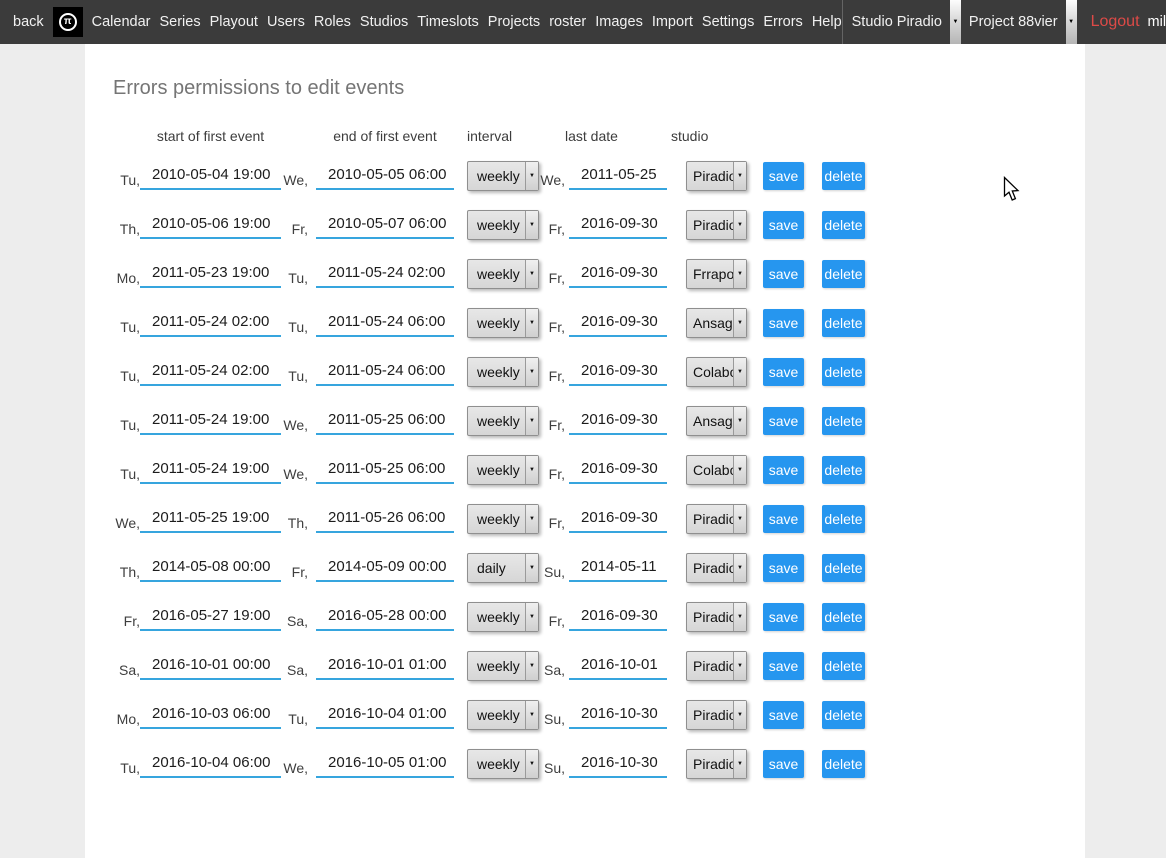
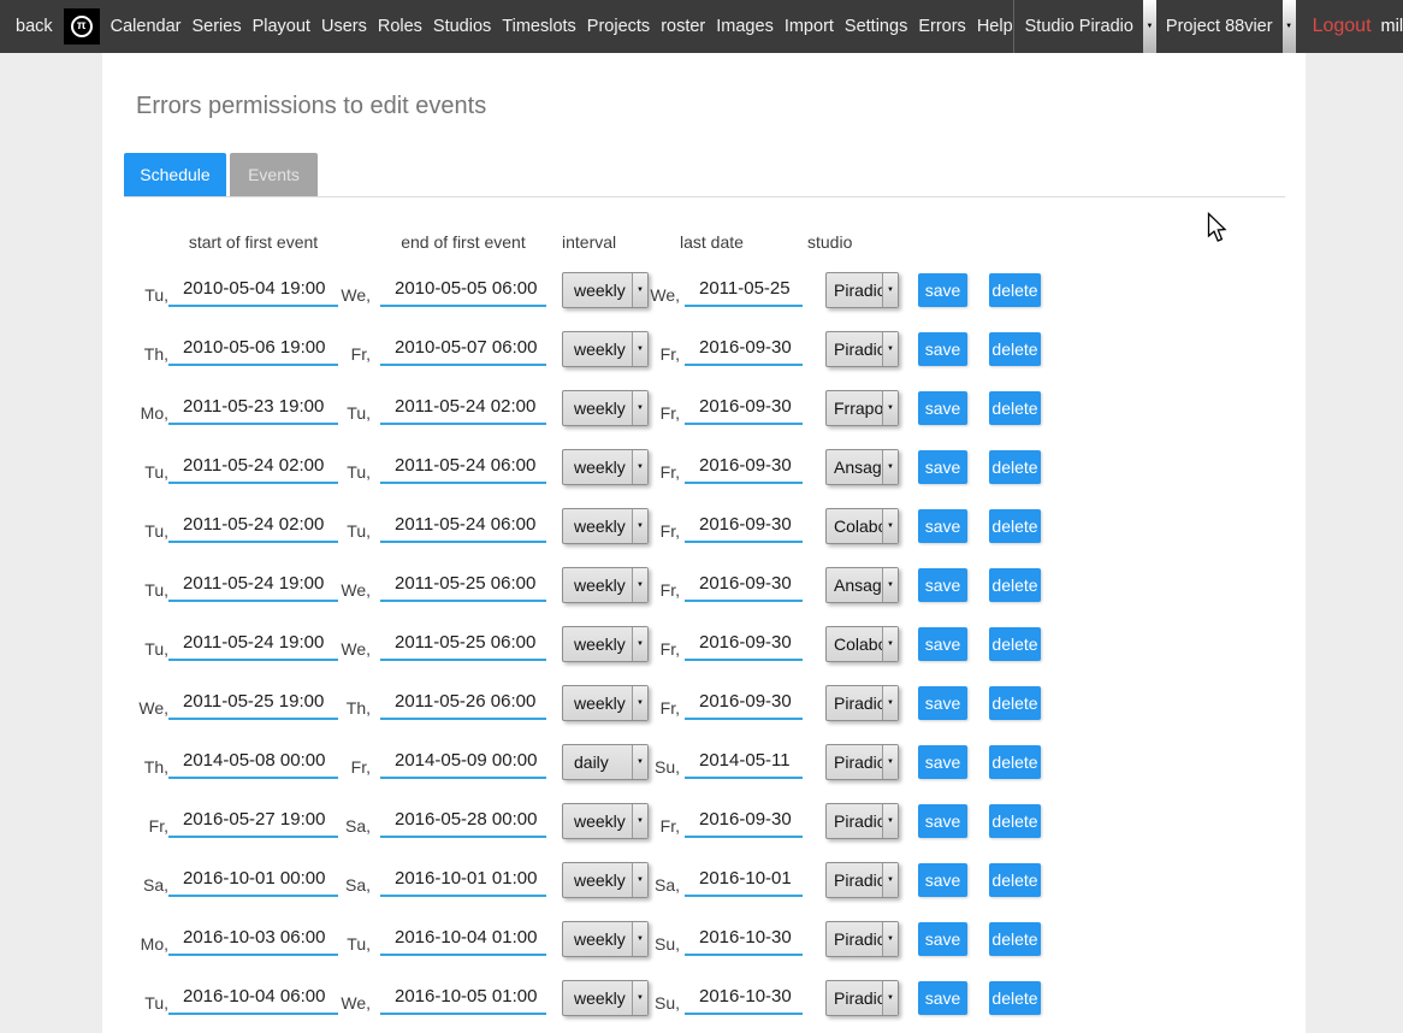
  back
  π
  Calendar
  Series
  Playout
  Users
  Roles
  Studios
  Timeslots
  Projects
  roster
  Images
  Import
  Settings
  Errors
  Help
  Studio Piradio
  Project 88vier
  Logout
  Errors permissions to edit events
+ Schedule
+ Events
  start of first event
  end of first event
  interval
  last date
  studio
  Tu,
  2010-05-04 19:00
  We,
  2010-05-05 06:00
  weekly
  We,
  2011-05-25
  Piradi
  save
  delete
  Th,
  2010-05-06 19:00
  Fr,
  2010-05-07 06:00
  weekly
  Fr,
  2016-09-30
  Piradi
  save
  delete
  Mo,
  2011-05-23 19:00
  Tu,
  2011-05-24 02:00
  weekly
  Fr,
  2016-09-30
  Frrapo
  save
  delete
  Tu,
  2011-05-24 02:00
  Tu,
  2011-05-24 06:00
  weekly
  Fr,
  2016-09-30
  Ansag
  save
  delete
  Tu,
  2011-05-24 02:00
  Tu,
  2011-05-24 06:00
  weekly
  Fr,
  2016-09-30
  Colab
  save
  delete
  Tu,
  2011-05-24 19:00
  We,
  2011-05-25 06:00
  weekly
  Fr,
  2016-09-30
  Ansag
  save
  delete
  Tu,
  2011-05-24 19:00
  We,
  2011-05-25 06:00
  weekly
  Fr,
  2016-09-30
  Colab
  save
  delete
  We,
  2011-05-25 19:00
  Th,
  2011-05-26 06:00
  weekly
  Fr,
  2016-09-30
  Piradi
  save
  delete
  Th,
  2014-05-08 00:00
  Fr,
  2014-05-09 00:00
  daily
  Su,
  2014-05-11
  Piradi
  save
  delete
  Fr,
  2016-05-27 19:00
  Sa,
  2016-05-28 00:00
  weekly
  Fr,
  2016-09-30
  Piradi
  save
  delete
  Sa,
  2016-10-01 00:00
  Sa,
  2016-10-01 01:00
  weekly
  Sa,
  2016-10-01
  Piradi
  save
  delete
  Mo,
  2016-10-03 06:00
  Tu,
  2016-10-04 01:00
  weekly
  Su,
  2016-10-30
  Piradi
  save
  delete
  Tu,
  2016-10-04 06:00
  We,
  2016-10-05 01:00
  weekly
  Su,
  2016-10-30
  Piradi
  save
  delete
